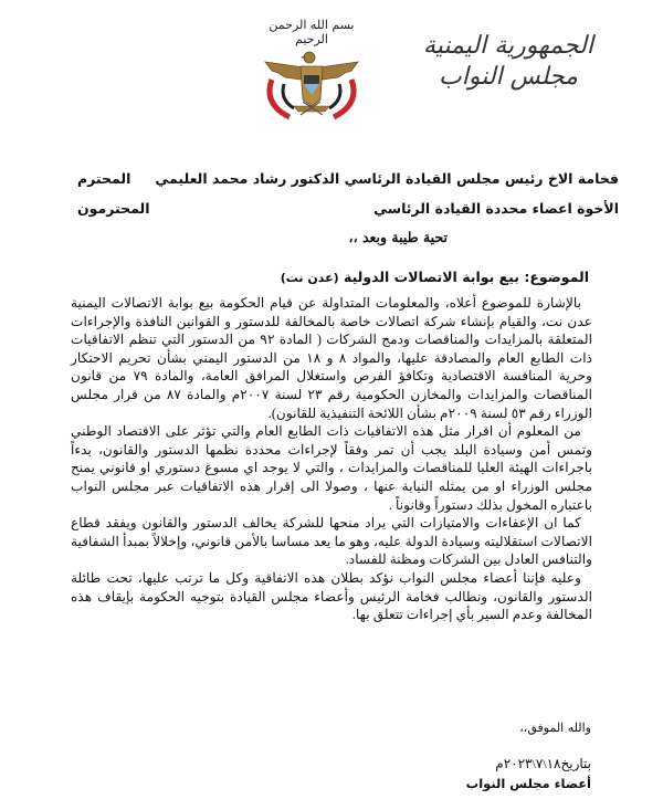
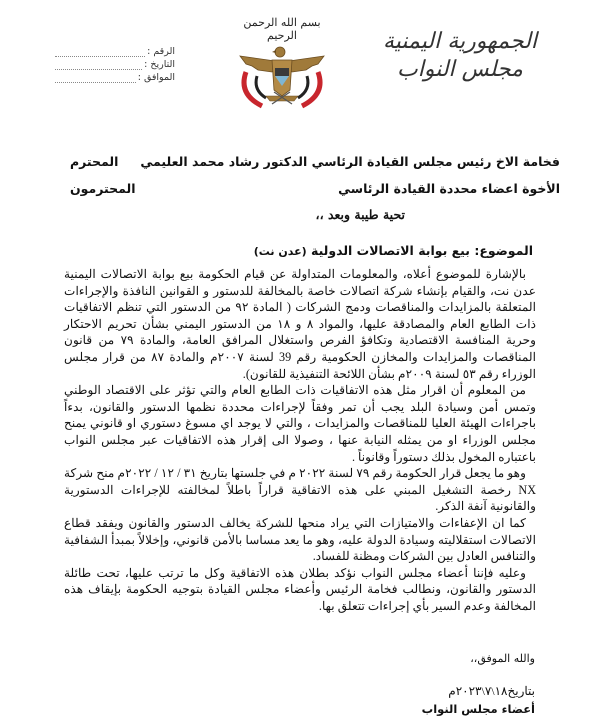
  الجمهورية اليمنية
  مجلس النواب
  بسم الله الرحمن الرحيم
+ الرقم :
+ التاريخ :
+ الموافق :
  فخامة الاخ رئيس مجلس القيادة الرئاسي الدكتور رشاد محمد العليمي
  المحترم
  الأخوة اعضاء محددة القيادة الرئاسي
  المحترمون
  تحية طيبة وبعد ،،
  الموضوع: بيع بوابة الاتصالات الدولية (عدن نت)
- بالإشارة للموضوع أعلاه، والمعلومات المتداولة عن قيام الحكومة بيع بوابة الاتصالات اليمنية عدن نت، والقيام بإنشاء شركة اتصالات خاصة بالمخالفة للدستور و القوانين النافذة والإجراءات المتعلقة بالمزايدات والمناقصات ودمج الشركات ( المادة ٩٢ من الدستور التي تنظم الاتفاقيات ذات الطابع العام والمصادقة عليها، والمواد ٨ و ١٨ من الدستور اليمني بشأن تحريم الاحتكار وحرية المنافسة الاقتصادية وتكافؤ الفرص واستغلال المرافق العامة، والمادة ٧٩ من قانون المناقصات والمزايدات والمخازن الحكومية رقم ٢٣ لسنة ٢٠٠٧م والمادة ٨٧ من قرار مجلس الوزراء رقم ٥٣ لسنة ٢٠٠٩م بشأن اللائحة التنفيذية للقانون).
+ بالإشارة للموضوع أعلاه، والمعلومات المتداولة عن قيام الحكومة بيع بوابة الاتصالات اليمنية عدن نت، والقيام بإنشاء شركة اتصالات خاصة بالمخالفة للدستور و القوانين النافذة والإجراءات المتعلقة بالمزايدات والمناقصات ودمج الشركات ( المادة ٩٢ من الدستور التي تنظم الاتفاقيات ذات الطابع العام والمصادقة عليها، والمواد ٨ و ١٨ من الدستور اليمني بشأن تحريم الاحتكار وحرية المنافسة الاقتصادية وتكافؤ الفرص واستغلال المرافق العامة، والمادة ٧٩ من قانون المناقصات والمزايدات والمخازن الحكومية رقم 39 لسنة ٢٠٠٧م والمادة ٨٧ من قرار مجلس الوزراء رقم ٥٣ لسنة ٢٠٠٩م بشأن اللائحة التنفيذية للقانون).
  من المعلوم أن اقرار مثل هذه الاتفاقيات ذات الطابع العام والتي تؤثر على الاقتصاد الوطني وتمس أمن وسيادة البلد يجب أن تمر وفقاً لإجراءات محددة نظمها الدستور والقانون، بدءاً باجراءات الهيئة العليا للمناقصات والمزايدات ، والتي لا يوجد اي مسوغ دستوري او قانوني يمنح مجلس الوزراء او من يمثله النيابة عنها ، وصولا الى إقرار هذه الاتفاقيات عبر مجلس النواب باعتباره المخول بذلك دستوراً وقانوناً .
+ وهو ما يجعل قرار الحكومة رقم ٧٩ لسنة ٢٠٢٢ م في جلستها بتاريخ ٣١ / ١٢ / ٢٠٢٢م منح شركة NX رخصة التشغيل المبني على هذه الاتفاقية قراراً باطلاً لمخالفته للإجراءات الدستورية والقانونية آنفة الذكر.
  كما ان الإعفاءات والامتيازات التي يراد منحها للشركة يخالف الدستور والقانون ويفقد قطاع الاتصالات استقلاليته وسيادة الدولة عليه، وهو ما يعد مساسا بالأمن قانوني، وإخلالاً بمبدأ الشفافية والتنافس العادل بين الشركات ومظنة للفساد.
  وعليه فإننا أعضاء مجلس النواب نؤكد بطلان هذه الاتفاقية وكل ما ترتب عليها، تحت طائلة الدستور والقانون، ونطالب فخامة الرئيس وأعضاء مجلس القيادة بتوجيه الحكومة بإيقاف هذه المخالفة وعدم السير بأي إجراءات تتعلق بها.
  والله الموفق،،
  بتاريخ١٨\٧\٢٠٢٣م
  أعضاء مجلس النواب
